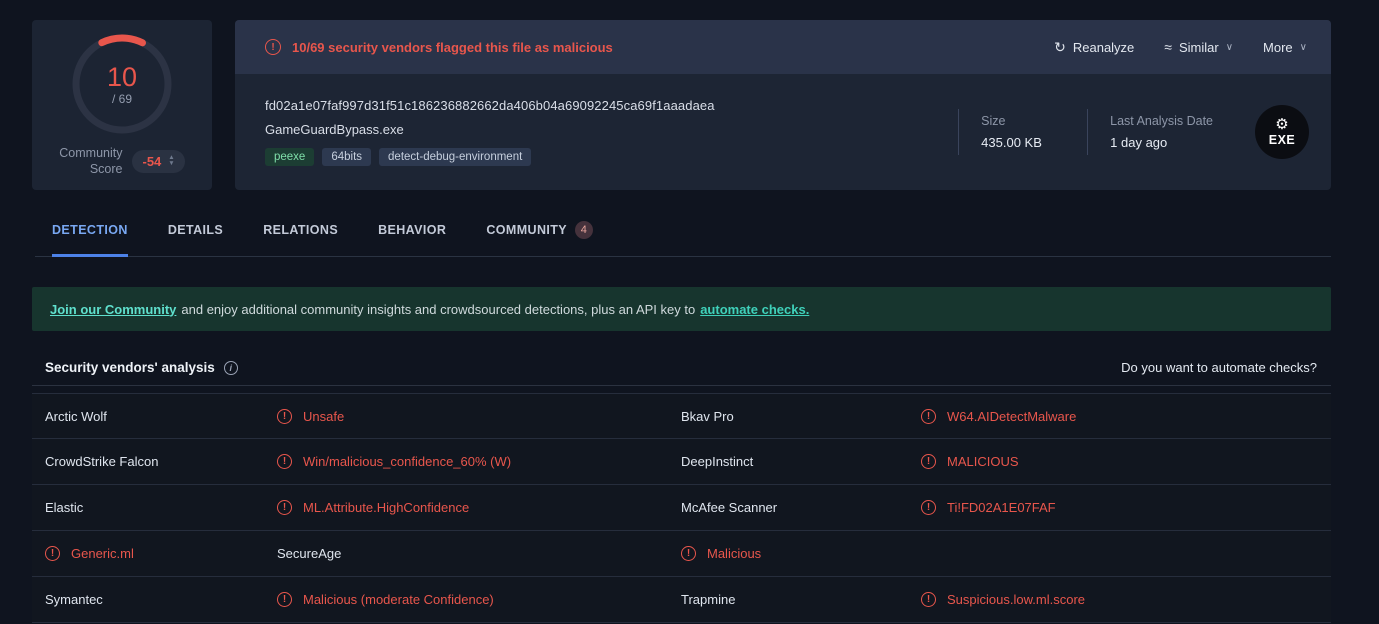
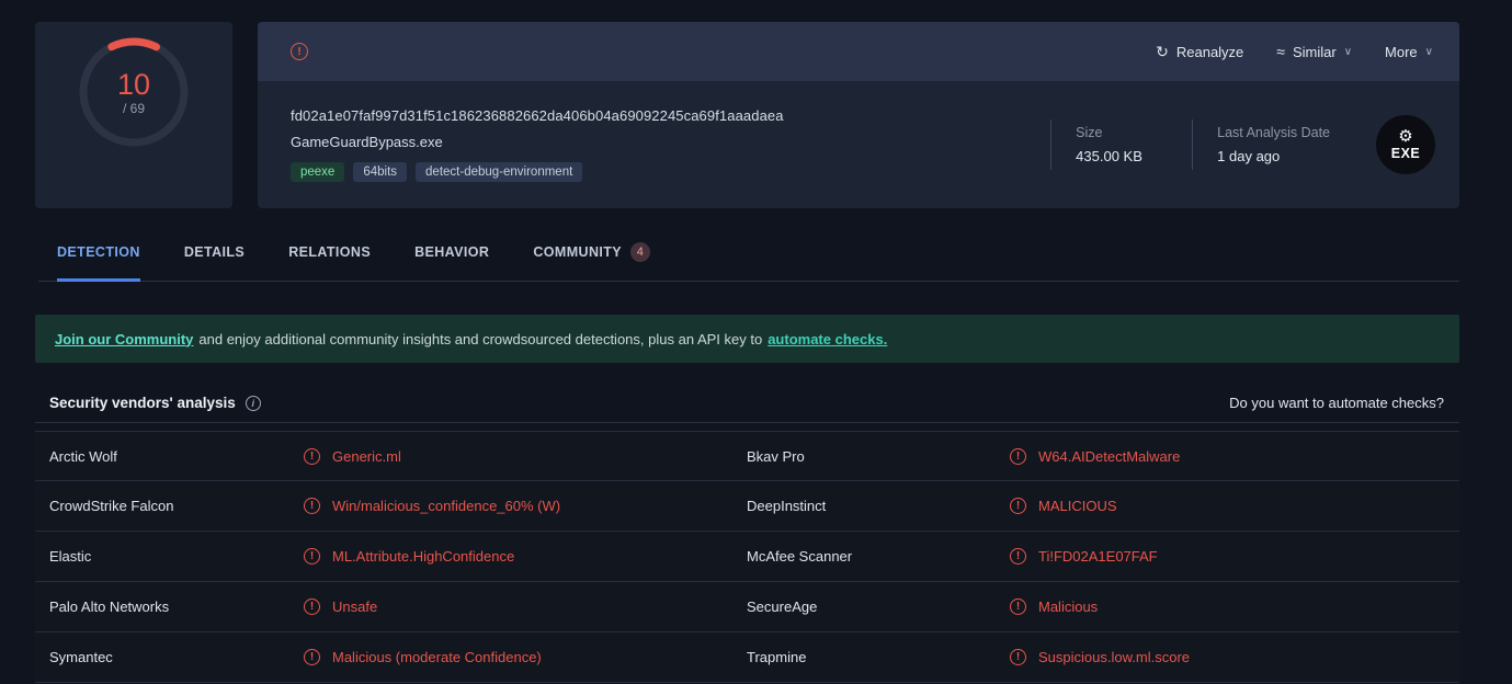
  10
  / 69
- Community
- Score
- -54
  !
- 10/69 security vendors flagged this file as malicious
  ↻
  Reanalyze
  ≈
  Similar
  ∨
  More
  ∨
  fd02a1e07faf997d31f51c186236882662da406b04a69092245ca69f1aaadaea
  GameGuardBypass.exe
  peexe
  64bits
  detect-debug-environment
  Size
  435.00 KB
  Last Analysis Date
  1 day ago
  ⚙
  EXE
  DETECTION
  DETAILS
  RELATIONS
  BEHAVIOR
  COMMUNITY
  4
  Join our Community and enjoy additional community insights and crowdsourced detections, plus an API key to automate checks.
  Security vendors' analysis
  i
  Do you want to automate checks?
  Arctic Wolf
  !
- Unsafe
+ Generic.ml
  Bkav Pro
  !
  W64.AIDetectMalware
  CrowdStrike Falcon
  !
  Win/malicious_confidence_60% (W)
  DeepInstinct
  !
  MALICIOUS
  Elastic
  !
  ML.Attribute.HighConfidence
  McAfee Scanner
  !
  Ti!FD02A1E07FAF
+ Palo Alto Networks
  !
- Generic.ml
+ Unsafe
  SecureAge
  !
  Malicious
  Symantec
  !
  Malicious (moderate Confidence)
  Trapmine
  !
  Suspicious.low.ml.score
